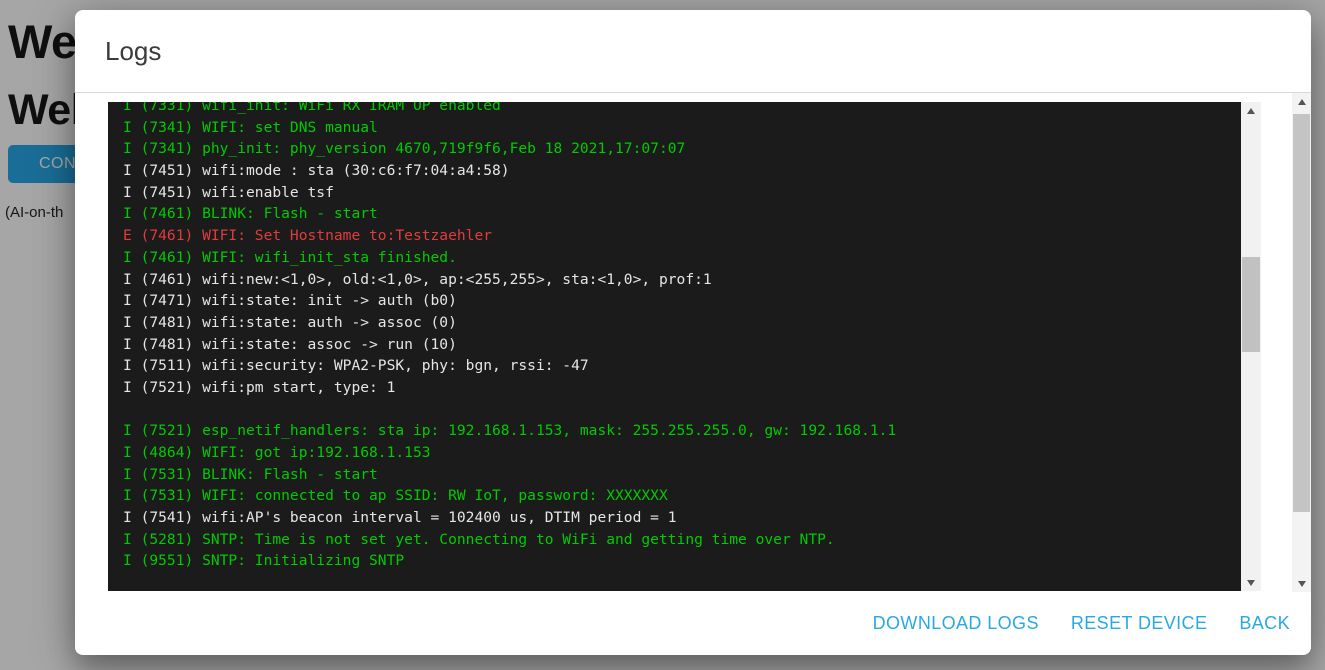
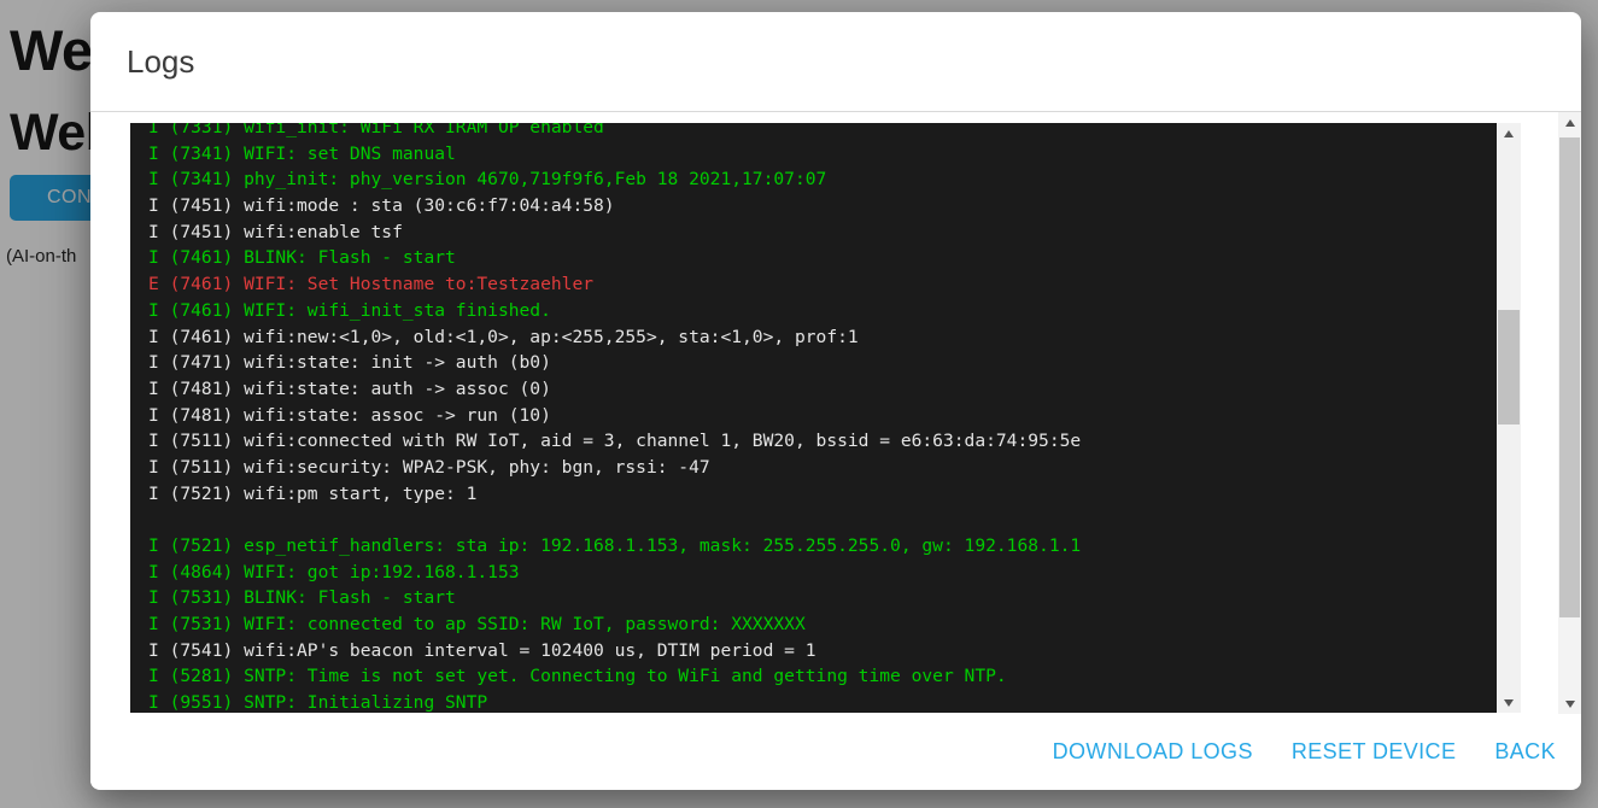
  We
  CON
  (AI-on-th
  Logs
  I (7331) wifi_init: WiFi RX IRAM OP enabled
  I (7341) WIFI: set DNS manual
  I (7341) phy_init: phy_version 4670,719f9f6,Feb 18 2021,17:07:07
  I (7451) wifi:mode : sta (30:c6:f7:04:a4:58)
  I (7451) wifi:enable tsf
  I (7461) BLINK: Flash - start
  E (7461) WIFI: Set Hostname to:Testzaehler
  I (7461) WIFI: wifi_init_sta finished.
  I (7461) wifi:new:<1,0>, old:<1,0>, ap:<255,255>, sta:<1,0>, prof:1
  I (7471) wifi:state: init -> auth (b0)
  I (7481) wifi:state: auth -> assoc (0)
  I (7481) wifi:state: assoc -> run (10)
+ I (7511) wifi:connected with RW IoT, aid = 3, channel 1, BW20, bssid = e6:63:da:74:95:5e
  I (7511) wifi:security: WPA2-PSK, phy: bgn, rssi: -47
  I (7521) wifi:pm start, type: 1
  I (7521) esp_netif_handlers: sta ip: 192.168.1.153, mask: 255.255.255.0, gw: 192.168.1.1
  I (4864) WIFI: got ip:192.168.1.153
  I (7531) BLINK: Flash - start
  I (7531) WIFI: connected to ap SSID: RW IoT, password: XXXXXXX
  I (7541) wifi:AP's beacon interval = 102400 us, DTIM period = 1
  I (5281) SNTP: Time is not set yet. Connecting to WiFi and getting time over NTP.
  I (9551) SNTP: Initializing SNTP
  DOWNLOAD LOGS
  RESET DEVICE
  BACK
